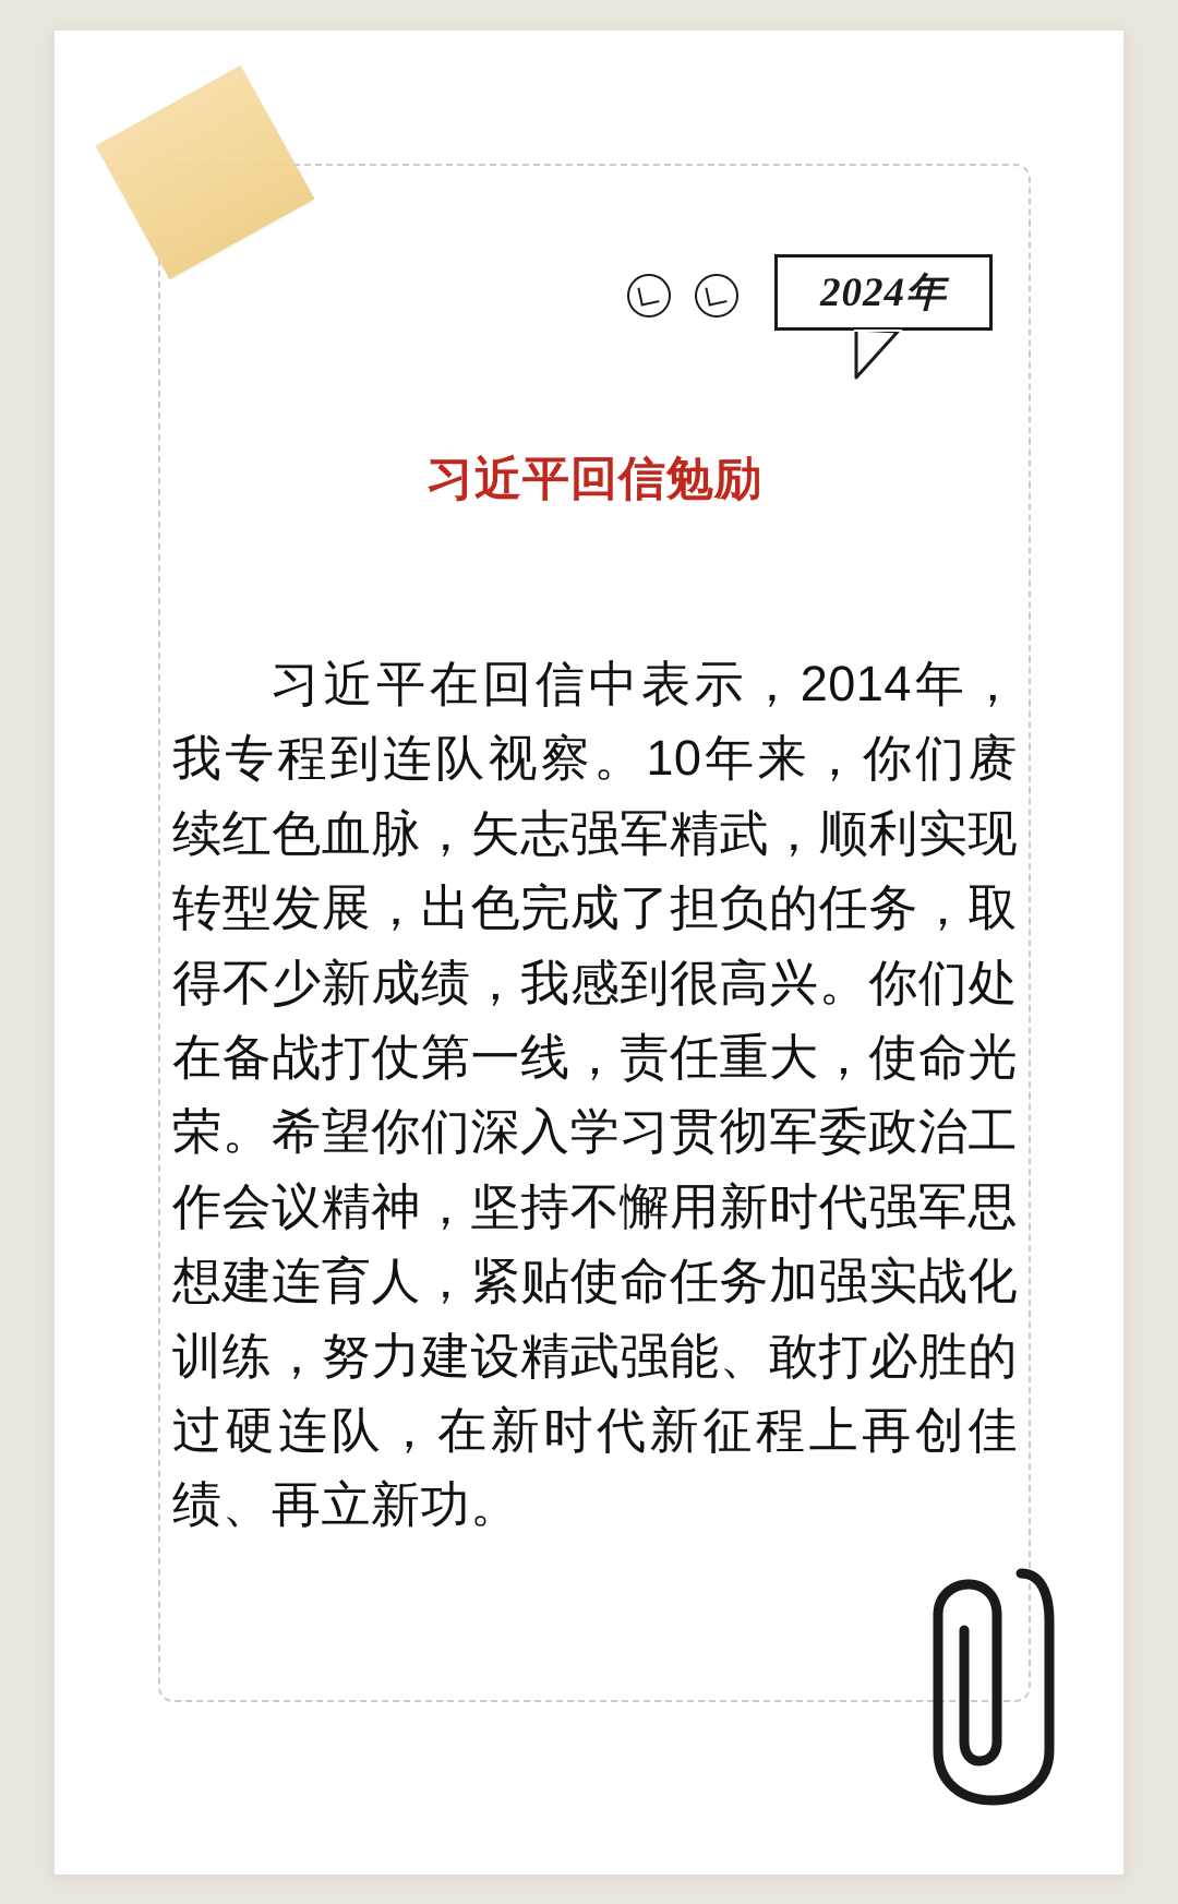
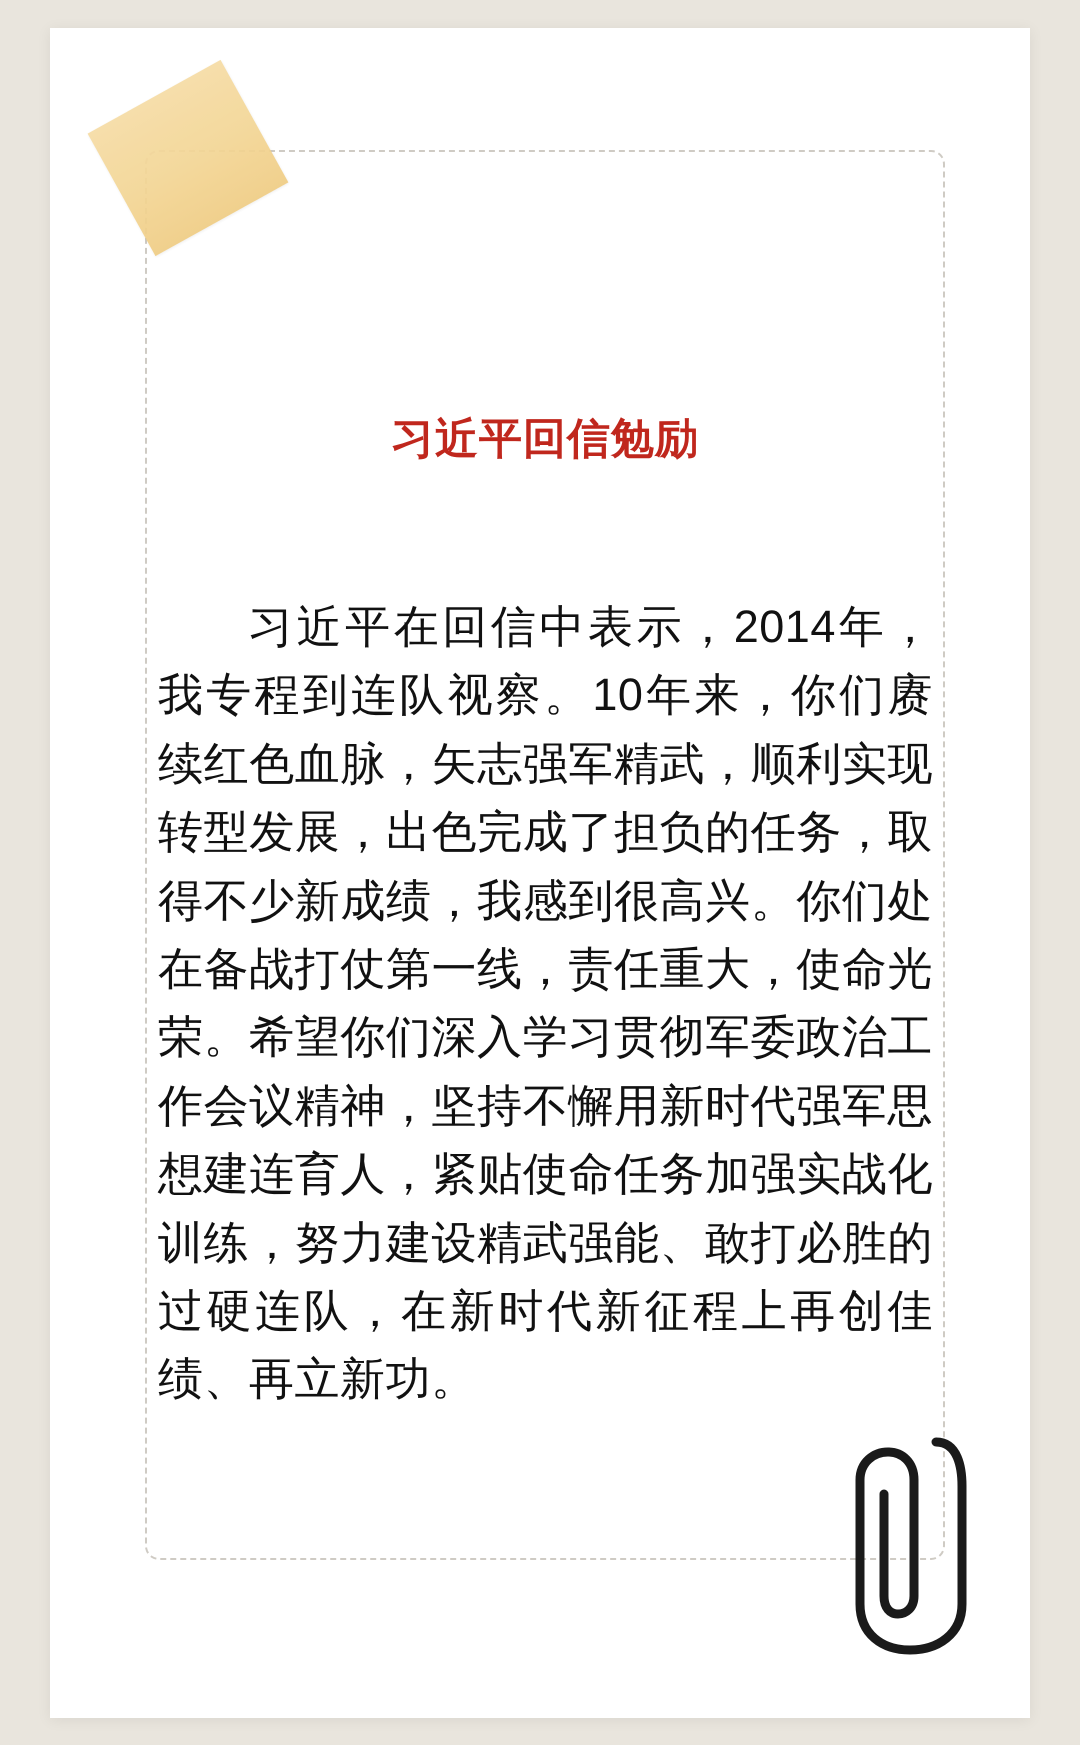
- 2024年
  习近平回信勉励
  习近平在回信中表示，2014年，我专程到连队视察。10年来，你们赓续红色血脉，矢志强军精武，顺利实现转型发展，出色完成了担负的任务，取得不少新成绩，我感到很高兴。你们处在备战打仗第一线，责任重大，使命光荣。希望你们深入学习贯彻军委政治工作会议精神，坚持不懈用新时代强军思想建连育人，紧贴使命任务加强实战化训练，努力建设精武强能、敢打必胜的过硬连队，在新时代新征程上再创佳绩、再立新功。
